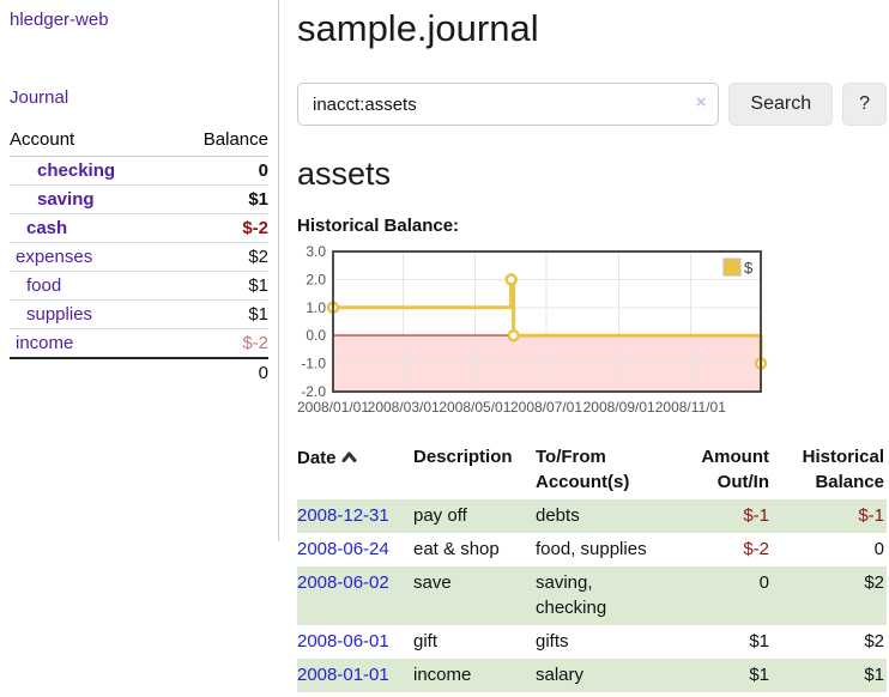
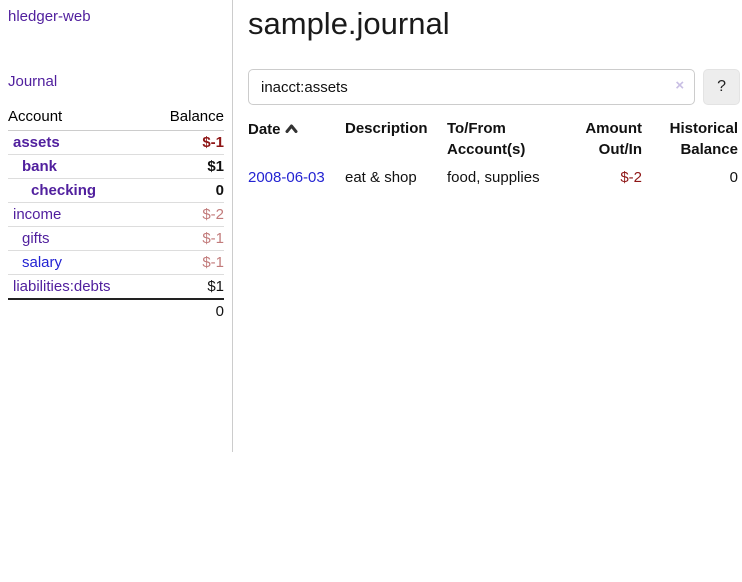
  hledger-web
  Journal
  Account	Balance
+ assets	$-1
+ bank	$1
  checking	0
- saving	$1
- cash	$-2
- expenses	$2
- food	$1
- supplies	$1
  income	$-2
+ gifts	$-1
+ salary	$-1
+ liabilities:debts	$1
  	0
  sample.journal
  inacct:assets
  ×
- Search
  ?
- assets
- Historical Balance:
- $
- 3.0
- 2.0
- 1.0
- 0.0
- -1.0
- -2.0
- 2008/01/01
- 2008/03/01
- 2008/05/01
- 2008/07/01
- 2008/09/01
- 2008/11/01
  Date	Description	To/From Account(s)	Amount Out/In	Historical Balance
- 2008-12-31	pay off	debts	$-1	$-1
- 2008-06-24	eat & shop	food, supplies	$-2	0
+ 2008-06-03	eat & shop	food, supplies	$-2	0
- 2008-06-02	save	saving, checking	0	$2
- 2008-06-01	gift	gifts	$1	$2
- 2008-01-01	income	salary	$1	$1
